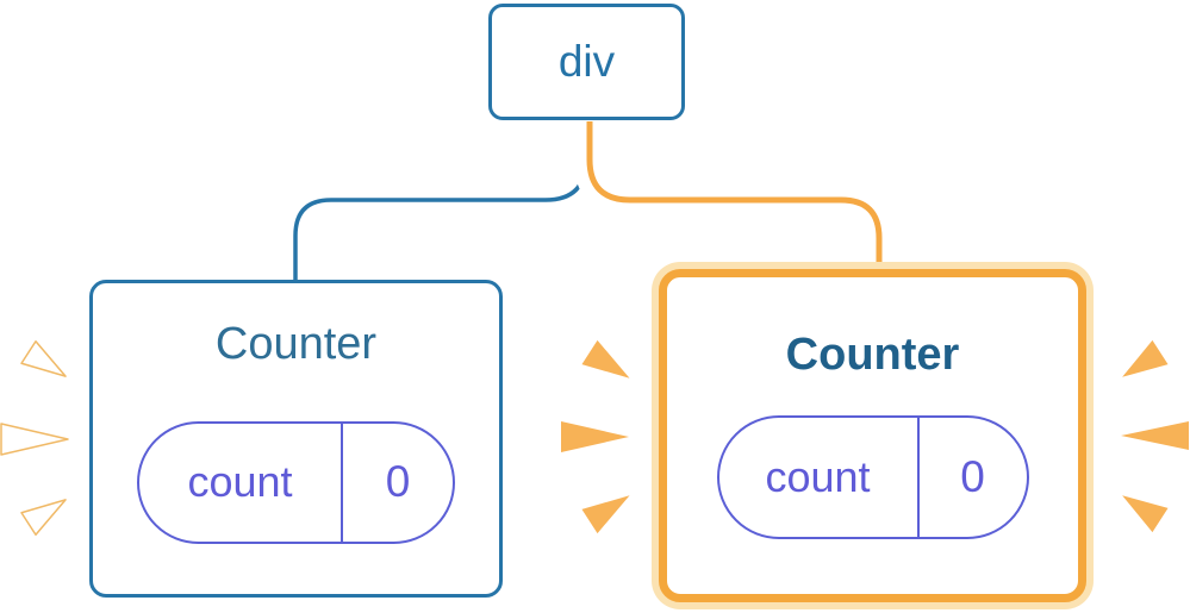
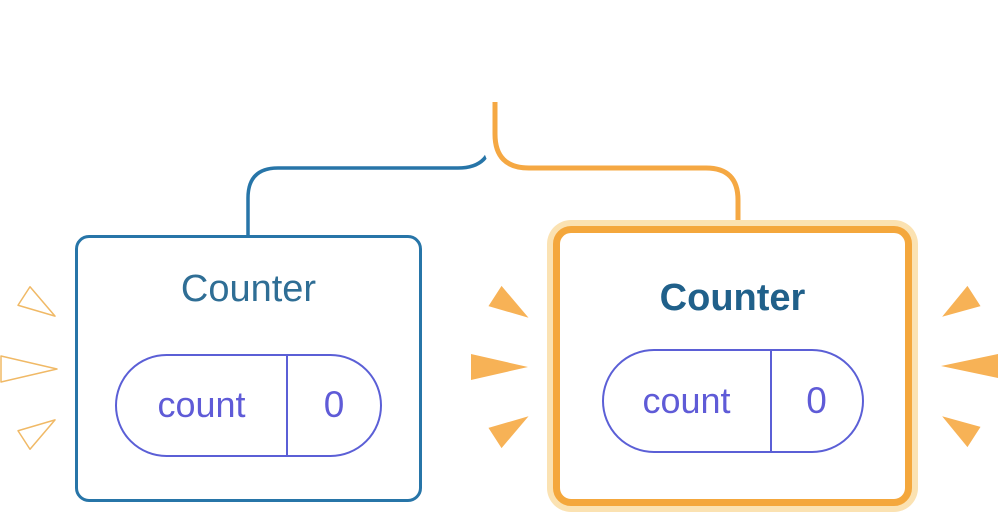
- div
  Counter
  count
  0
  Counter
  count
  0
